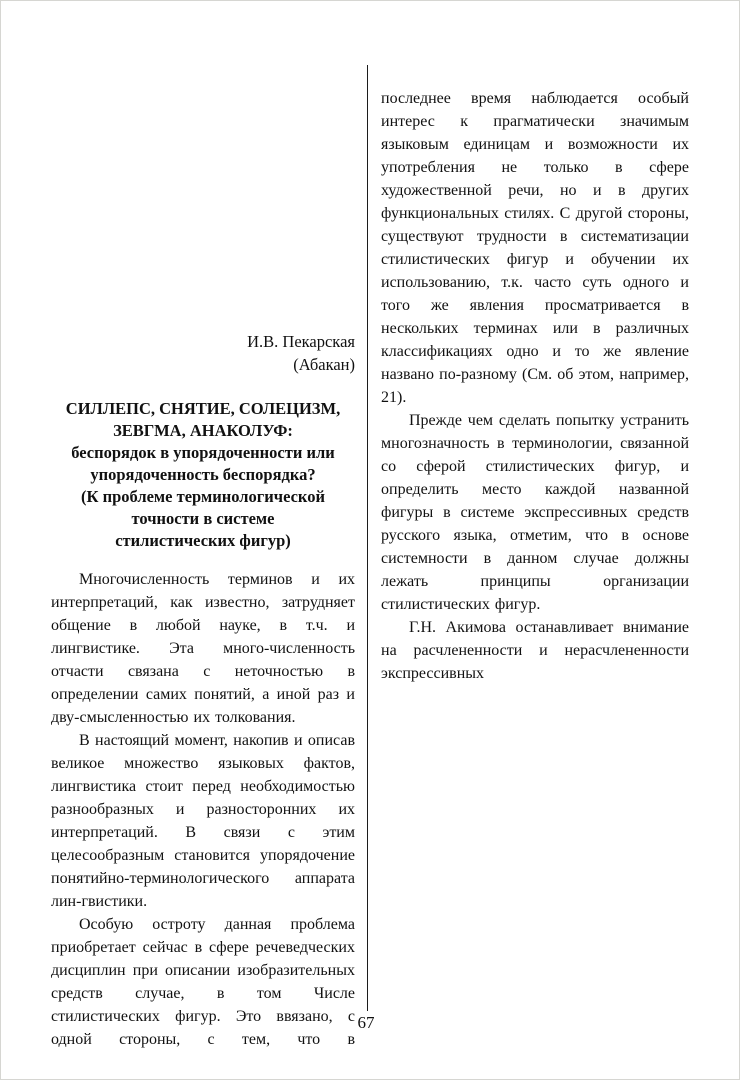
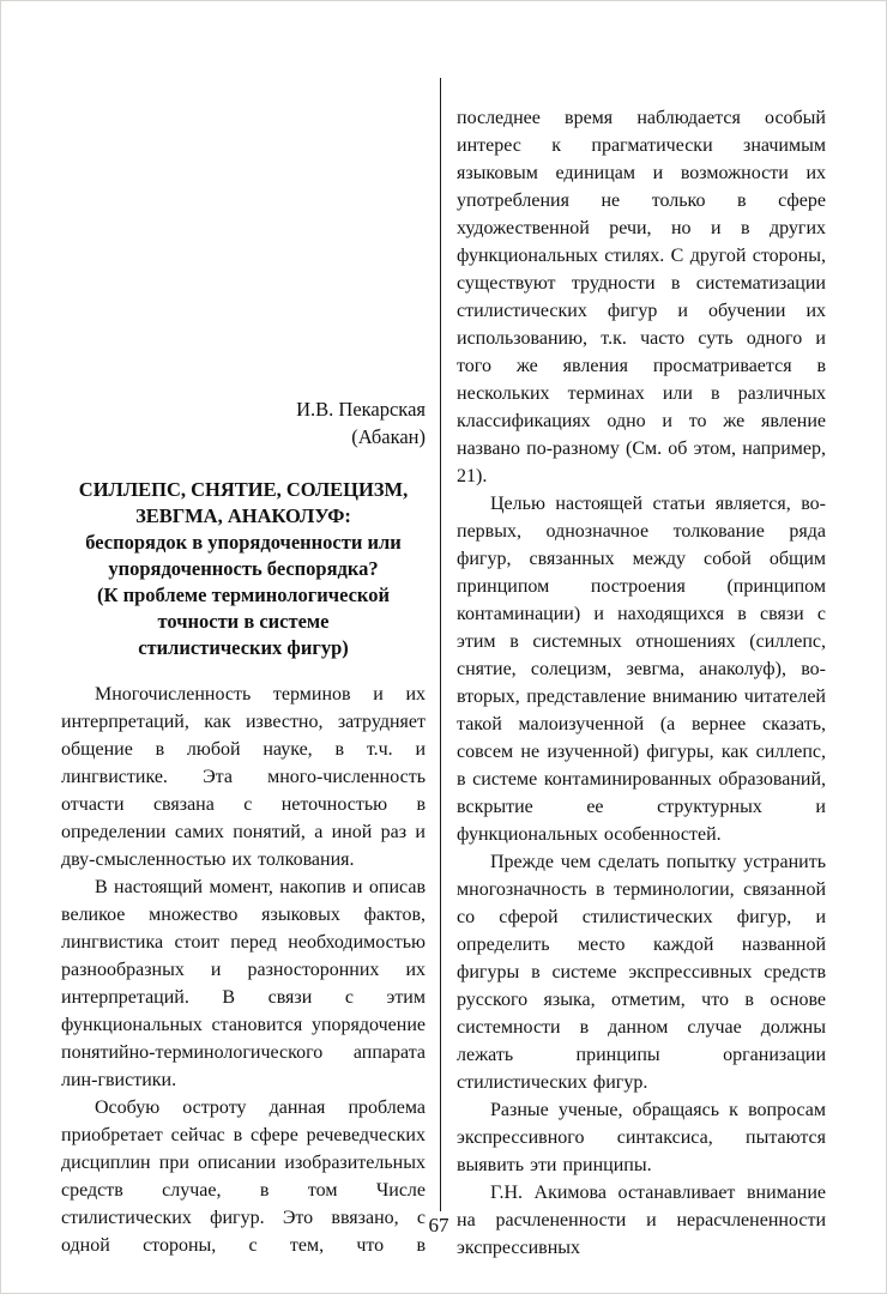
  И.В. Пекарская
  (Абакан)
  СИЛЛЕПС, СНЯТИЕ, СОЛЕЦИЗМ,
  ЗЕВГМА, АНАКОЛУФ:
  беспорядок в упорядоченности или
  упорядоченность беспорядка?
  (К проблеме терминологической
  точности в системе
  стилистических фигур)
  Многочисленность терминов и их интерпретаций, как известно, затрудняет общение в любой науке, в т.ч. и лингвистике. Эта много-численность отчасти связана с неточностью в определении самих понятий, а иной раз и дву-смысленностью их толкования.
- В настоящий момент, накопив и описав великое множество языковых фактов, лингвистика стоит перед необходимостью разнообразных и разносторонних их интерпретаций. В связи с этим целесообразным становится упорядочение понятийно-терминологического аппарата лин-гвистики.
+ В настоящий момент, накопив и описав великое множество языковых фактов, лингвистика стоит перед необходимостью разнообразных и разносторонних их интерпретаций. В связи с этим функциональных становится упорядочение понятийно-терминологического аппарата лин-гвистики.
  Особую остроту данная проблема приобретает сейчас в сфере речеведческих дисциплин при описании изобразительных средств случае, в том Числе стилистических фигур. Это ввязано, с одной стороны, с тем, что в
  последнее время наблюдается особый интерес к прагматически значимым языковым единицам и возможности их употребления не только в сфере художественной речи, но и в других функциональных стилях. С другой стороны, существуют трудности в систематизации стилистических фигур и обучении их использованию, т.к. часто суть одного и того же явления просматривается в нескольких терминах или в различных классификациях одно и то же явление названо по-разному (См. об этом, например, 21).
+ Целью настоящей статьи является, во-первых, однозначное толкование ряда фигур, связанных между собой общим принципом построения (принципом контаминации) и находящихся в связи с этим в системных отношениях (силлепс, снятие, солецизм, зевгма, анаколуф), во-вторых, представление вниманию читателей такой малоизученной (а вернее сказать, совсем не изученной) фигуры, как силлепс, в системе контаминированных образований, вскрытие ее структурных и функциональных особенностей.
  Прежде чем сделать попытку устранить многозначность в терминологии, связанной со сферой стилистических фигур, и определить место каждой названной фигуры в системе экспрессивных средств русского языка, отметим, что в основе системности в данном случае должны лежать принципы организации стилистических фигур.
+ Разные ученые, обращаясь к вопросам экспрессивного синтаксиса, пытаются выявить эти принципы.
  Г.Н. Акимова останавливает внимание на расчлененности и нерасчлененности экспрессивных
  67
